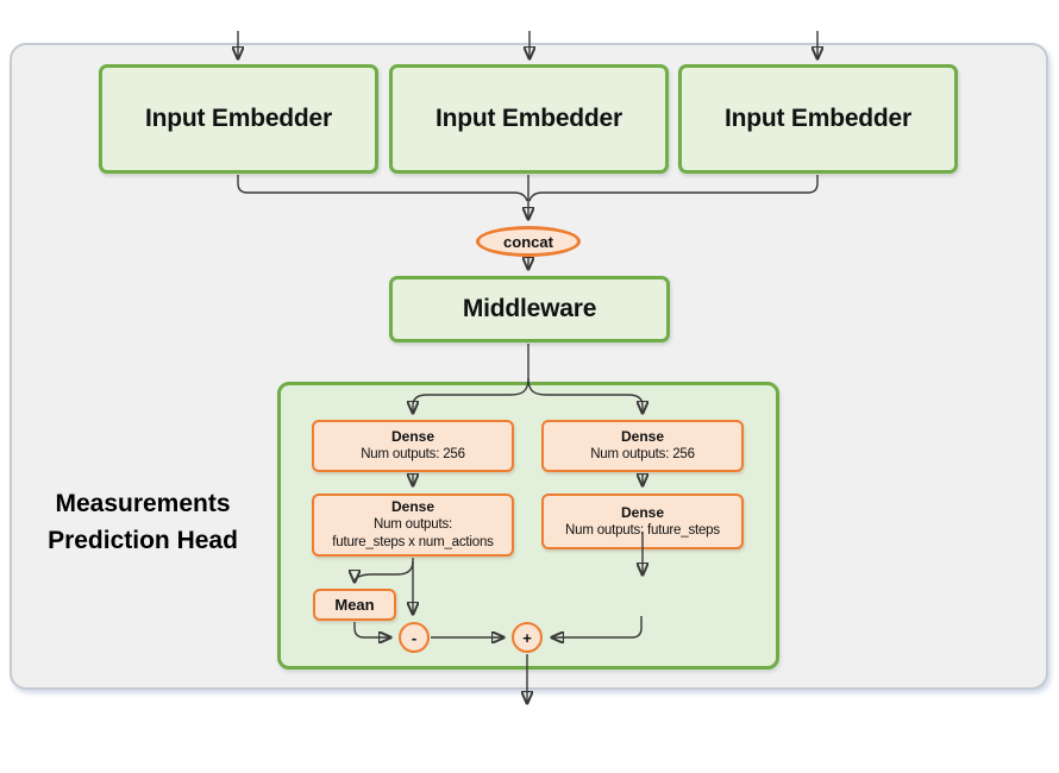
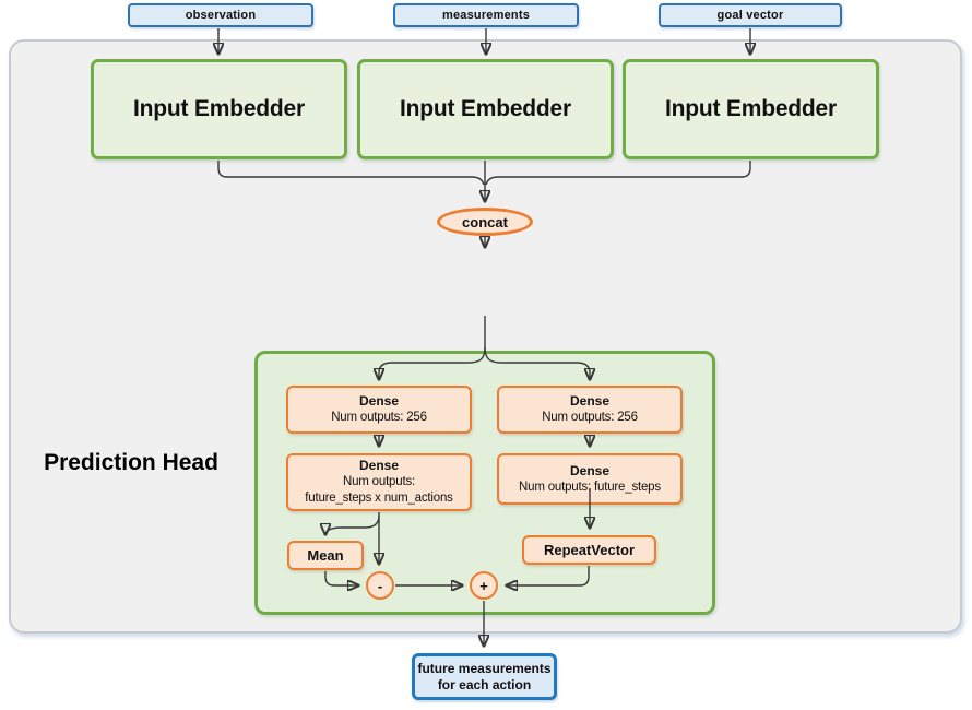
+ observation
+ measurements
+ goal vector
  Input Embedder
  Input Embedder
  Input Embedder
  concat
- Middleware
- Measurements
  Prediction Head
  Dense
  Num outputs: 256
  Dense
  Num outputs: 256
  Dense
  Num outputs:
  future_steps x num_actions
  Dense
  Num outputs: future_steps
  Mean
+ RepeatVector
  -
  +
+ future measurements
+ for each action
